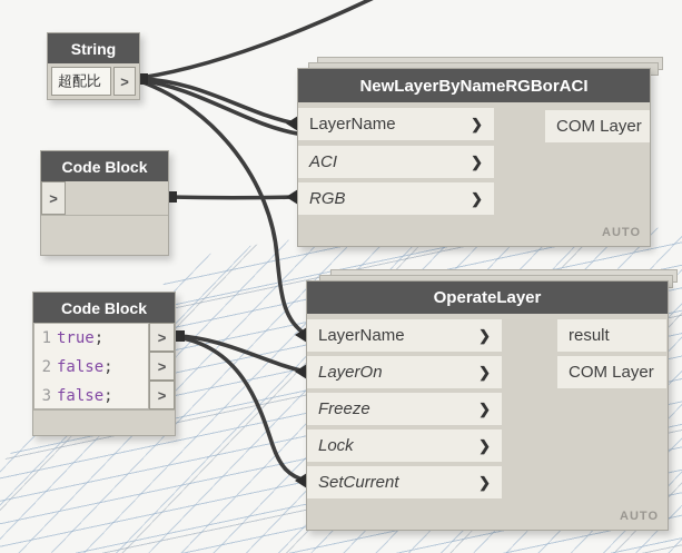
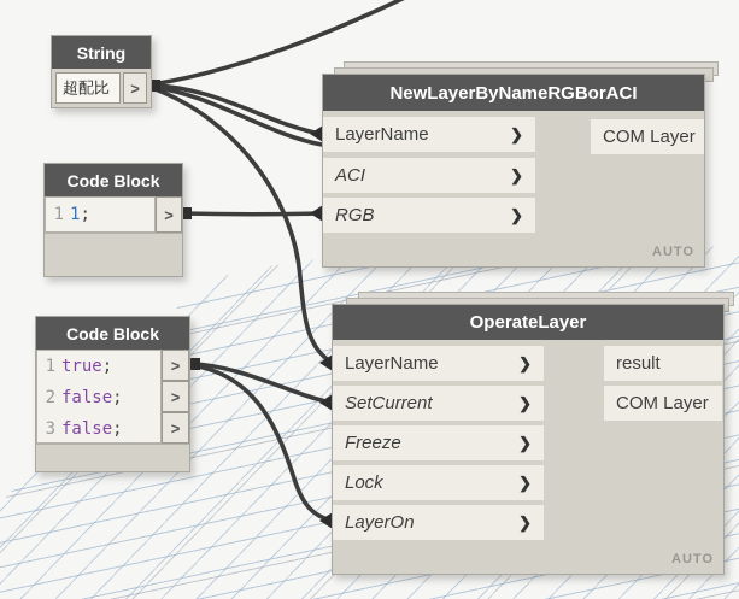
  String
  超配比
  >
  Code Block
+ 1 1;
  >
  Code Block
  1 true;
  2 false;
  3 false;
  >
  >
  >
  NewLayerByNameRGBorACI
  LayerName
  ❯
  ACI
  ❯
  RGB
  ❯
  COM Layer
  AUTO
  OperateLayer
  LayerName
  ❯
- LayerOn
+ SetCurrent
  ❯
  Freeze
  ❯
  Lock
  ❯
- SetCurrent
+ LayerOn
  ❯
  result
  COM Layer
  AUTO
